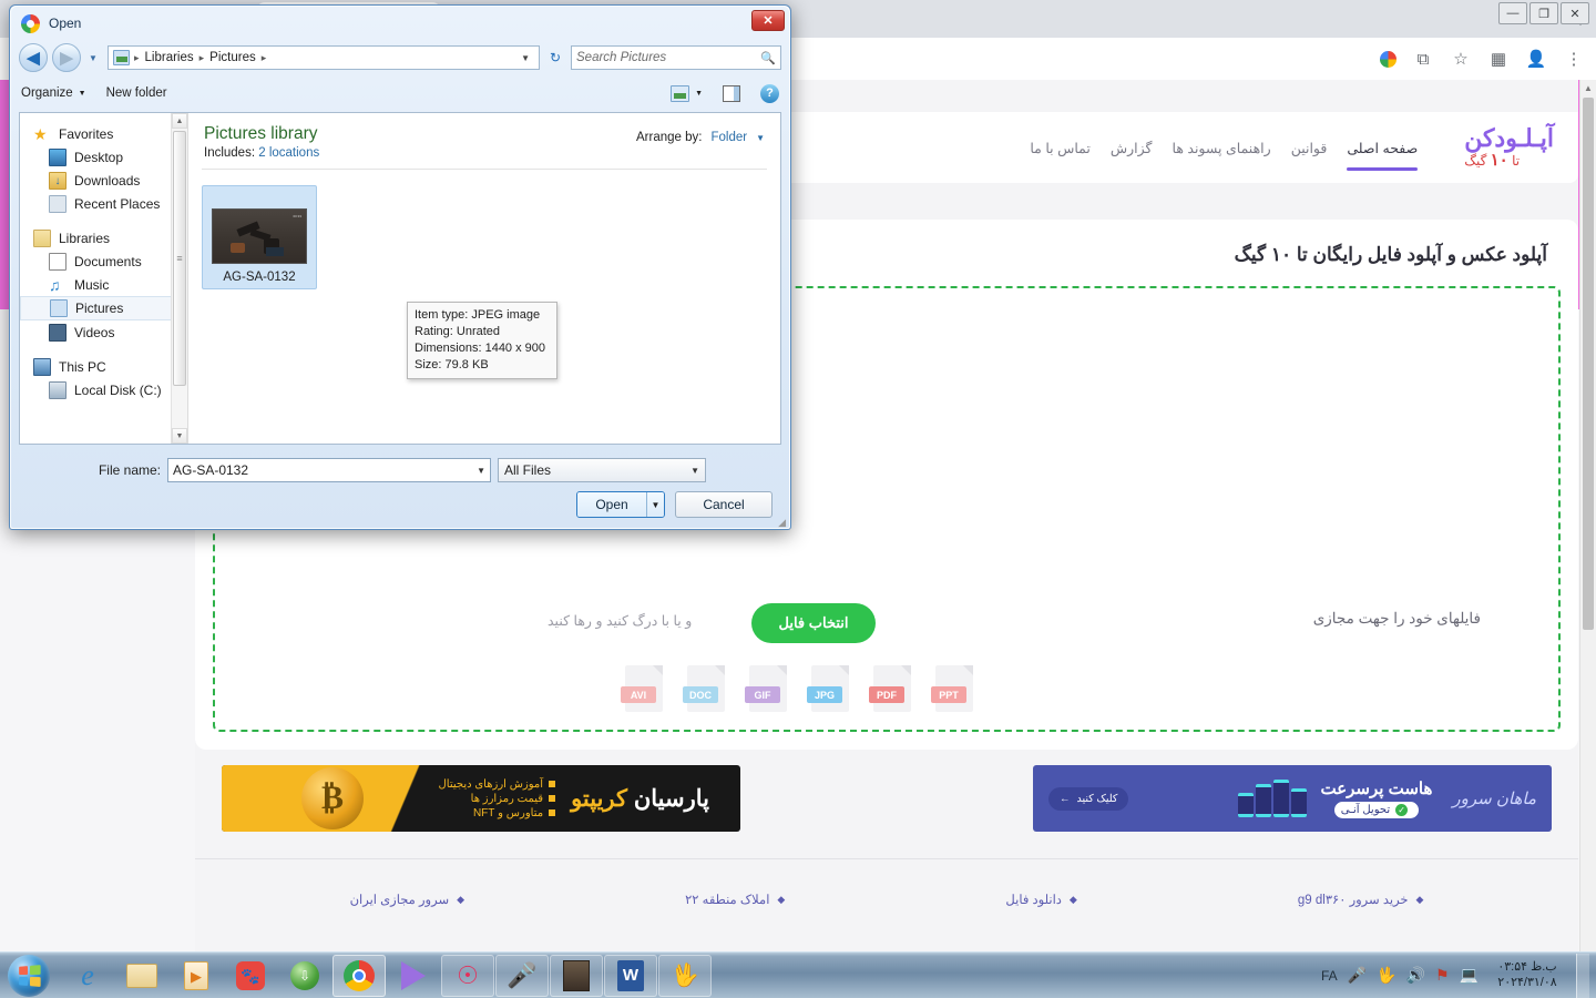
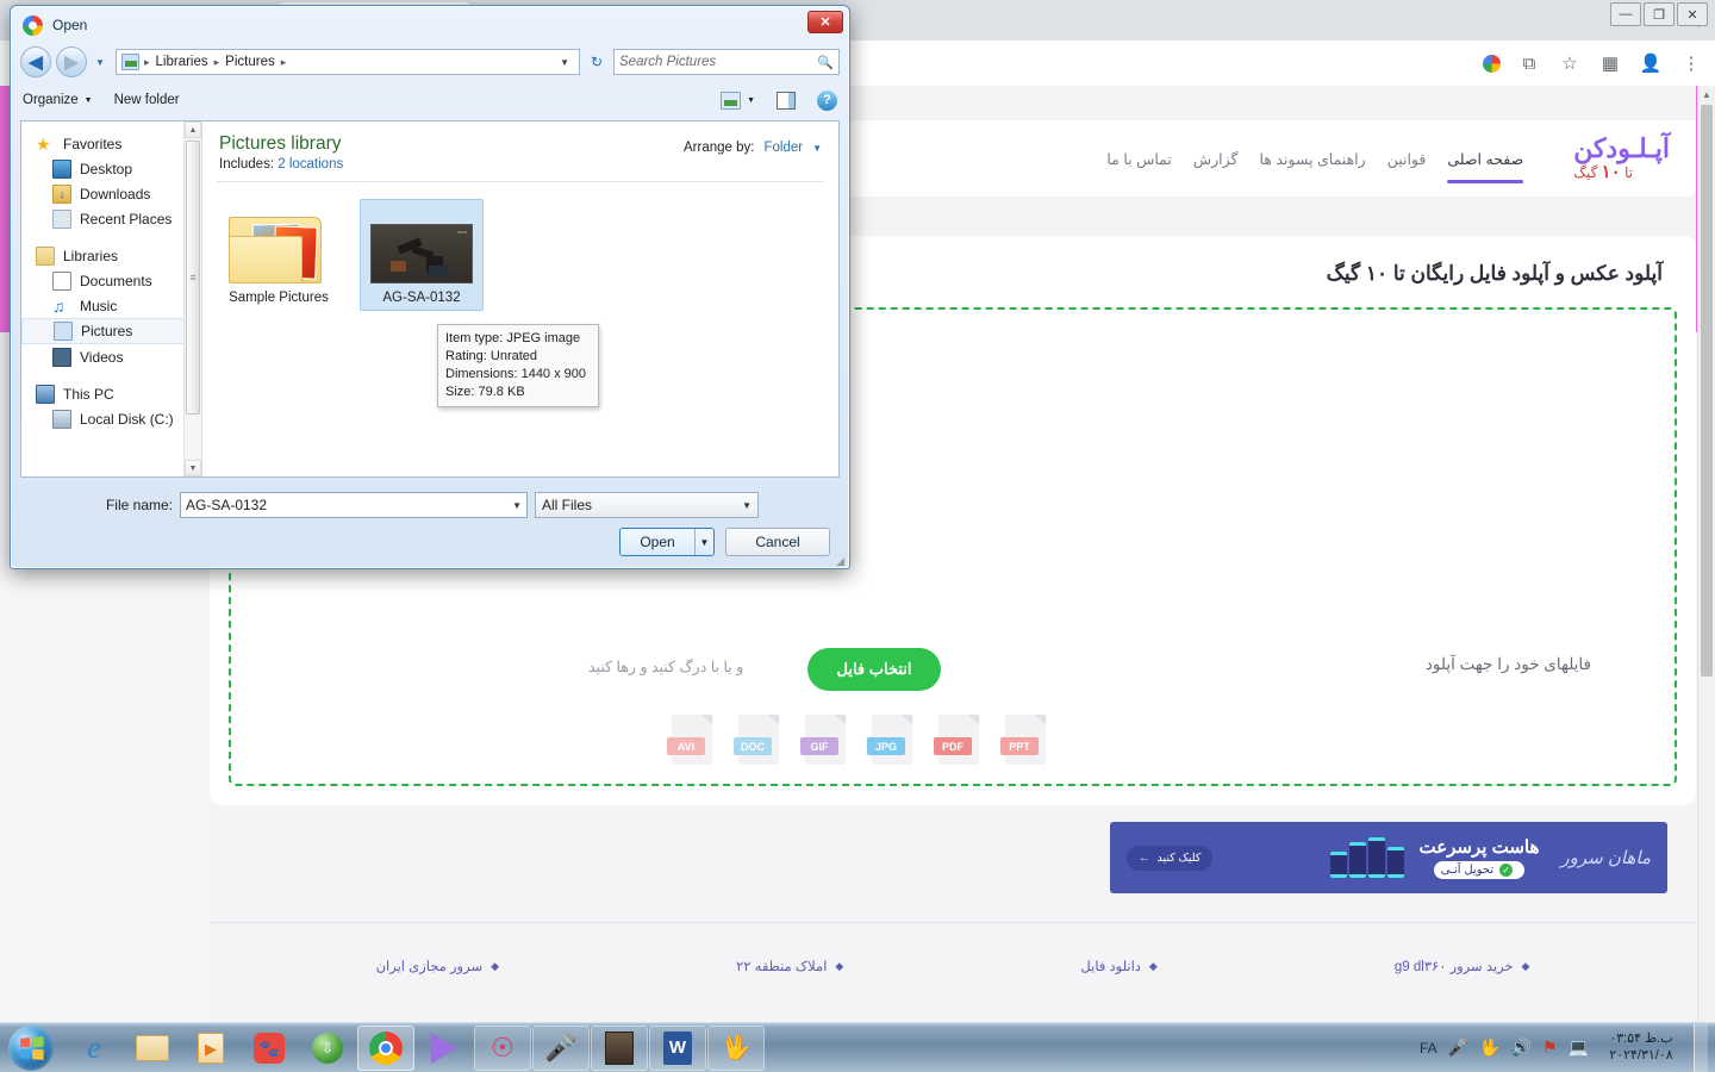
  —
  ❐
  ✕
  ⧉
  ☆
  ▦
  👤
  ⋮
  آپـلـودکن
  تا ۱۰ گیگ
  صفحه اصلی
  قوانین
  راهنمای پسوند ها
  گزارش
  تماس با ما
  آپلود عکس و آپلود فایل رایگان تا ۱۰ گیگ
- فایلهای خود را جهت مجازی
+ فایلهای خود را جهت آپلود
  و یا با درگ کنید و رها کنید
  انتخاب فایل
  AVI
  DOC
  GIF
  JPG
  PDF
  PPT
  ماهان سرور
  هاست پرسرعت
  ✓
  تحویل آنـی
  کلیک کنید
  ←
- ₿
- پارسیان کریپتو
- آموزش ارزهای دیجیتال
- قیمت رمزارز ها
- متاورس و NFT
  ◆
  خرید سرور g9 dl۳۶۰
  ◆
  دانلود فایل
  ◆
  املاک منطقه ۲۲
  ◆
  سرور مجازی ایران
  ▲
  Open
  ✕
  ◀
  ▶
  ▼
  ▸
  Libraries
  ▸
  Pictures
  ▸
  ▼
  ↻
  Search Pictures
  🔍
  Organize
  New folder
  ?
  ★
  Favorites
  Desktop
  ↓
  Downloads
  Recent Places
  Libraries
  Documents
  ♫
  Music
  Pictures
  Videos
  This PC
  Local Disk (C:)
  Pictures library
  Includes: 2 locations
  Arrange by:
  Folder
  ▼
+ Sample Pictures
  AG-SA-0132
  Item type: JPEG image
  Rating: Unrated
  Dimensions: 1440 x 900
  Size: 79.8 KB
  File name:
  AG-SA-0132
  ▼
  All Files
  ▼
  Open
  ▼
  Cancel
  ◢
  e
  ▶
  🐾
  ⇩
  ☉
  🎤
  W
  🖖
  FA
  🎤
  🖖
  🔊
  ⚑
  💻
  ۰۳:۵۴ ب.ظ
  ۲۰۲۴/۳۱/۰۸
